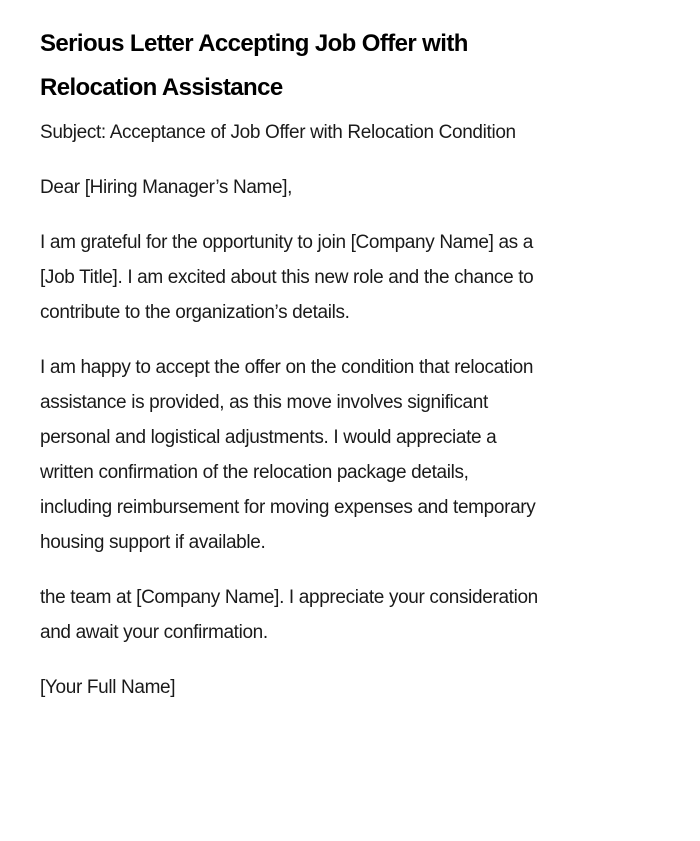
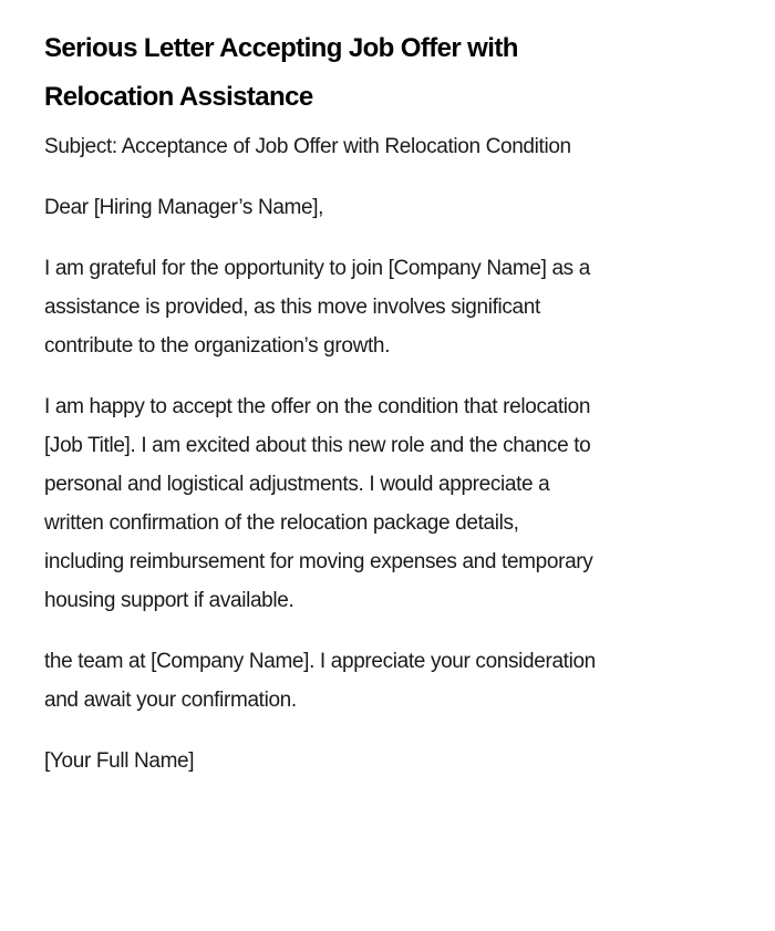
  Serious Letter Accepting Job Offer with
  Relocation Assistance
  Subject: Acceptance of Job Offer with Relocation Condition
  Dear [Hiring Manager’s Name],
  I am grateful for the opportunity to join [Company Name] as a
- [Job Title]. I am excited about this new role and the chance to
+ assistance is provided, as this move involves significant
- contribute to the organization’s details.
+ contribute to the organization’s growth.
  I am happy to accept the offer on the condition that relocation
- assistance is provided, as this move involves significant
+ [Job Title]. I am excited about this new role and the chance to
  personal and logistical adjustments. I would appreciate a
  written confirmation of the relocation package details,
  including reimbursement for moving expenses and temporary
  housing support if available.
  the team at [Company Name]. I appreciate your consideration
  and await your confirmation.
  [Your Full Name]
